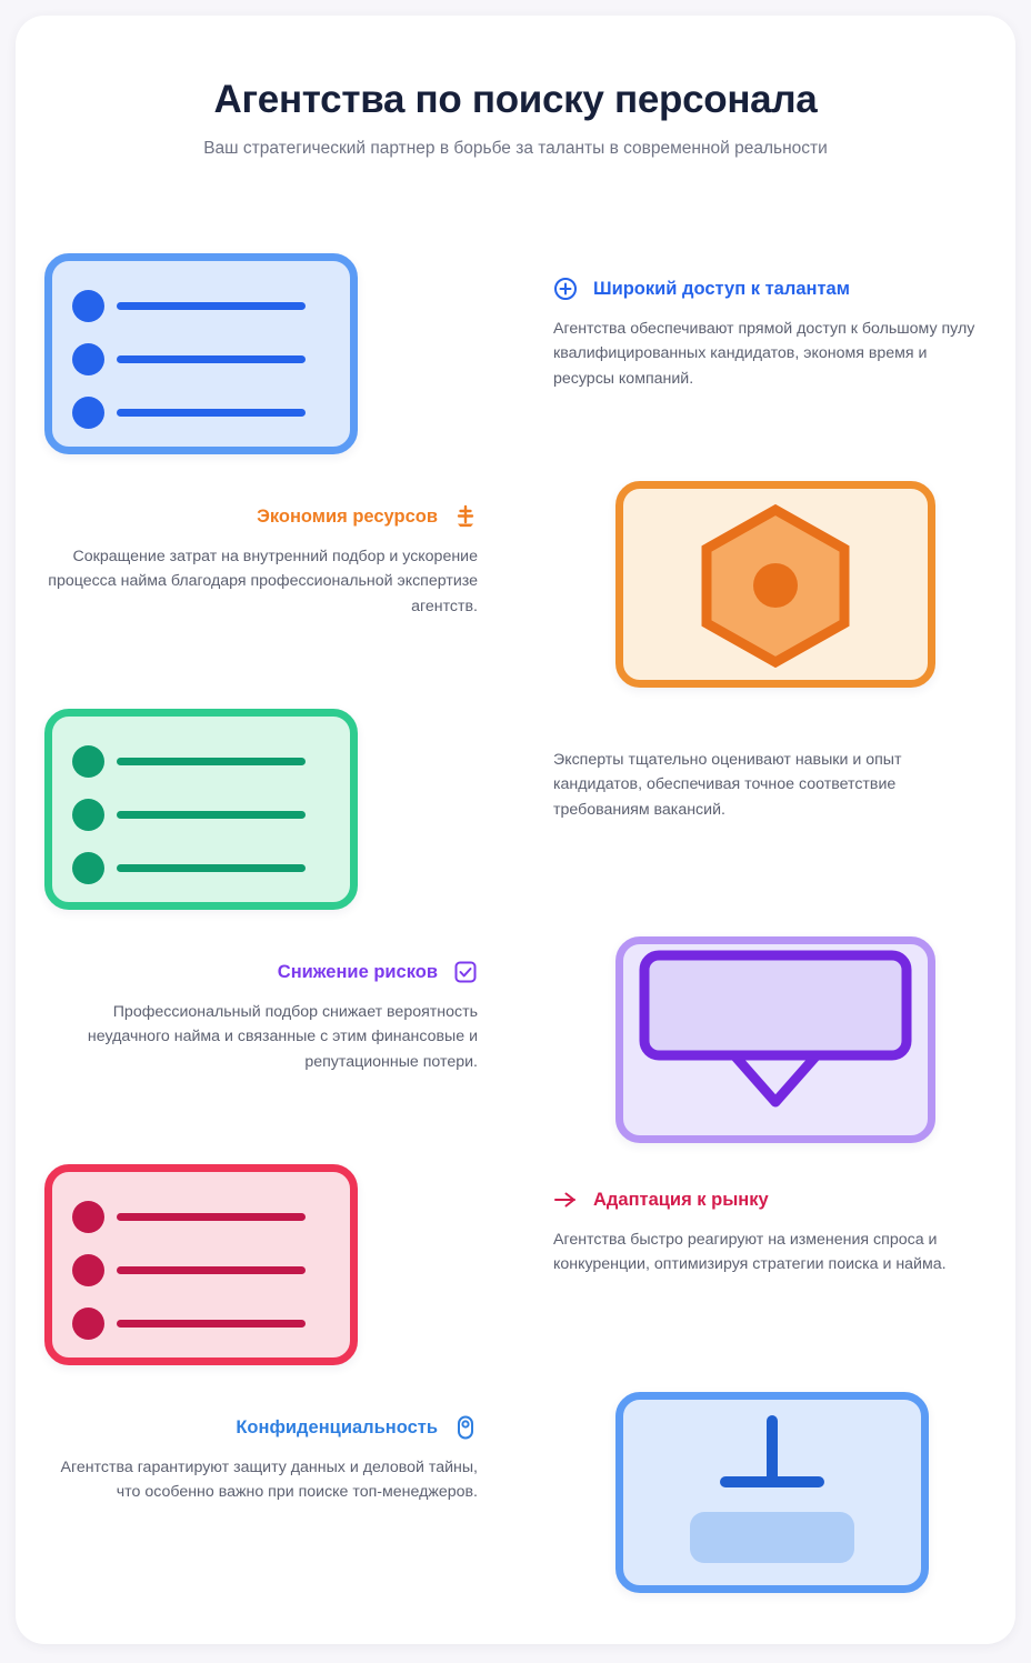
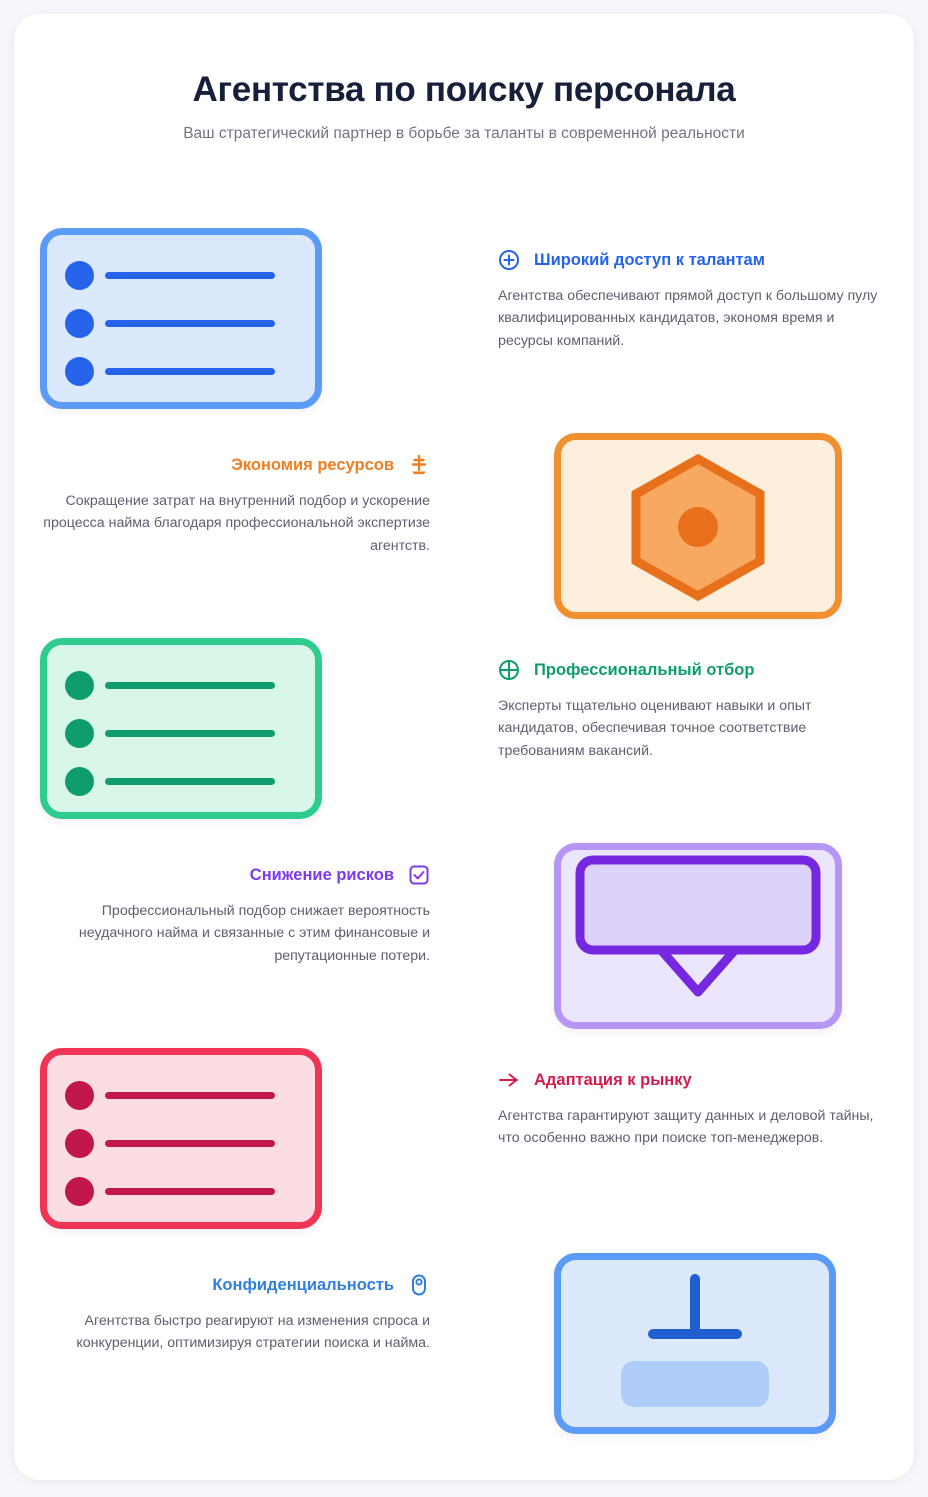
  Агентства по поиску персонала
  Ваш стратегический партнер в борьбе за таланты в современной реальности
  Широкий доступ к талантам
  Агентства обеспечивают прямой доступ к большому пулу квалифицированных кандидатов, экономя время и ресурсы компаний.
  Экономия ресурсов
  Сокращение затрат на внутренний подбор и ускорение процесса найма благодаря профессиональной экспертизе агентств.
+ Профессиональный отбор
  Эксперты тщательно оценивают навыки и опыт кандидатов, обеспечивая точное соответствие требованиям вакансий.
  Снижение рисков
  Профессиональный подбор снижает вероятность неудачного найма и связанные с этим финансовые и репутационные потери.
  Адаптация к рынку
- Агентства быстро реагируют на изменения спроса и конкуренции, оптимизируя стратегии поиска и найма.
+ Агентства гарантируют защиту данных и деловой тайны, что особенно важно при поиске топ-менеджеров.
  Конфиденциальность
- Агентства гарантируют защиту данных и деловой тайны, что особенно важно при поиске топ-менеджеров.
+ Агентства быстро реагируют на изменения спроса и конкуренции, оптимизируя стратегии поиска и найма.
